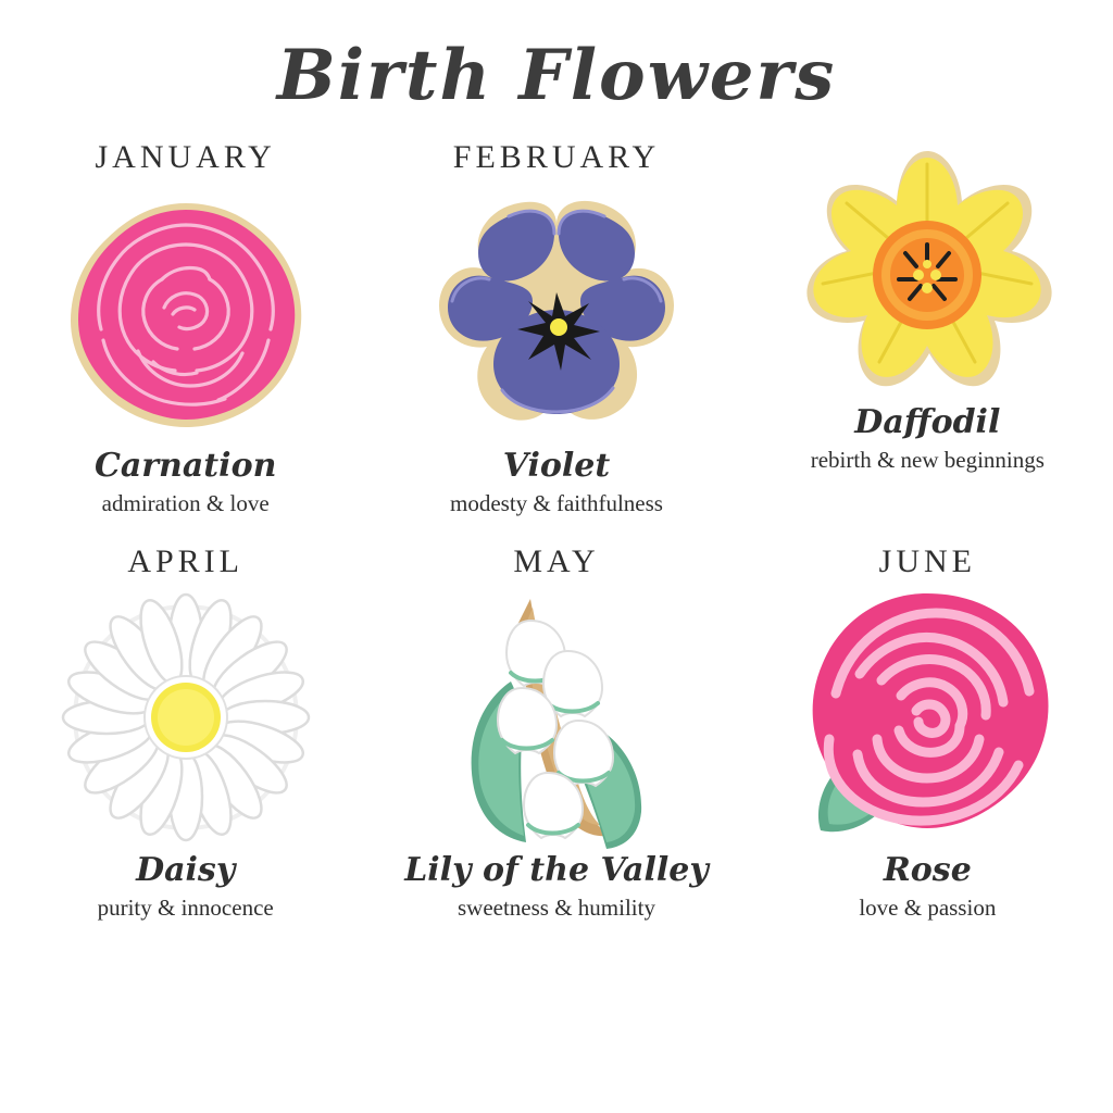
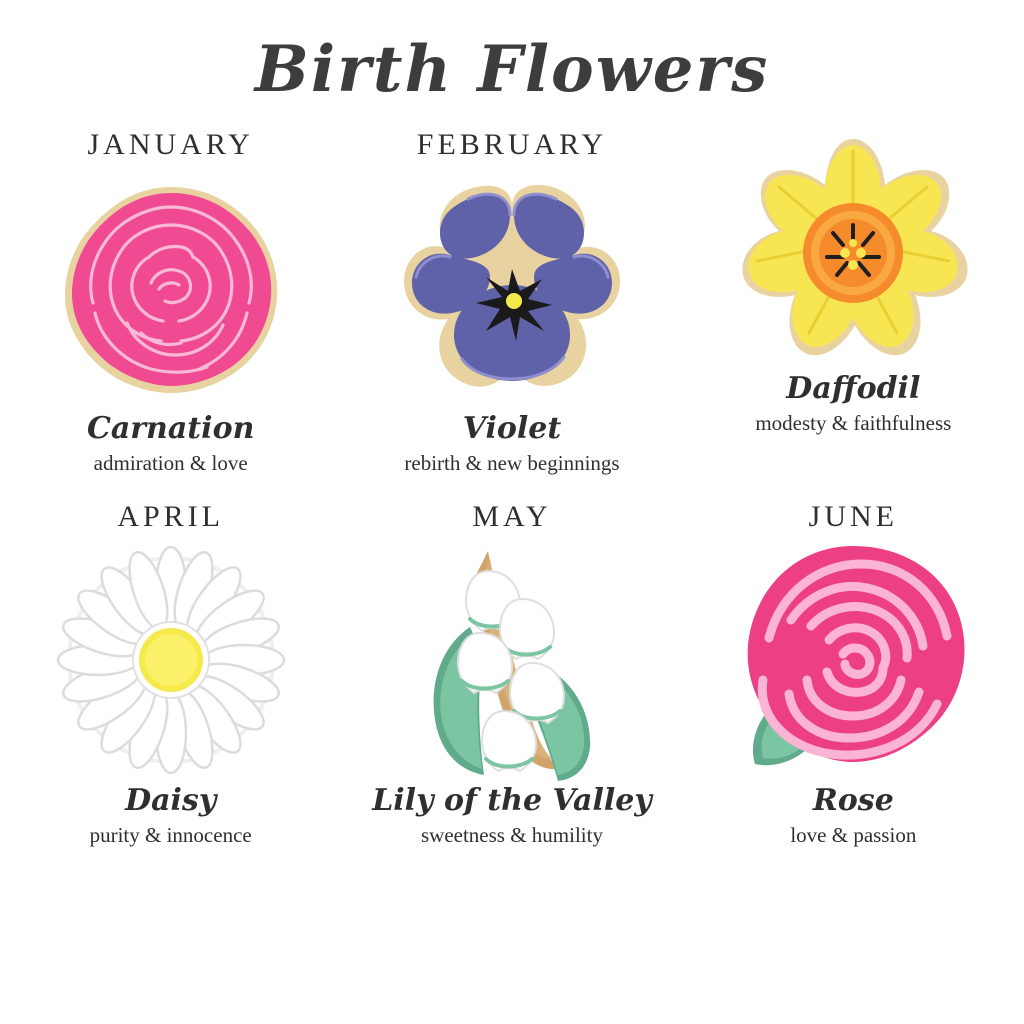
  Birth Flowers
  JANUARY
  Carnation
  admiration & love
  FEBRUARY
  Violet
- modesty & faithfulness
+ rebirth & new beginnings
  Daffodil
- rebirth & new beginnings
+ modesty & faithfulness
  APRIL
  Daisy
  purity & innocence
  MAY
  Lily of the Valley
  sweetness & humility
  JUNE
  Rose
  love & passion
